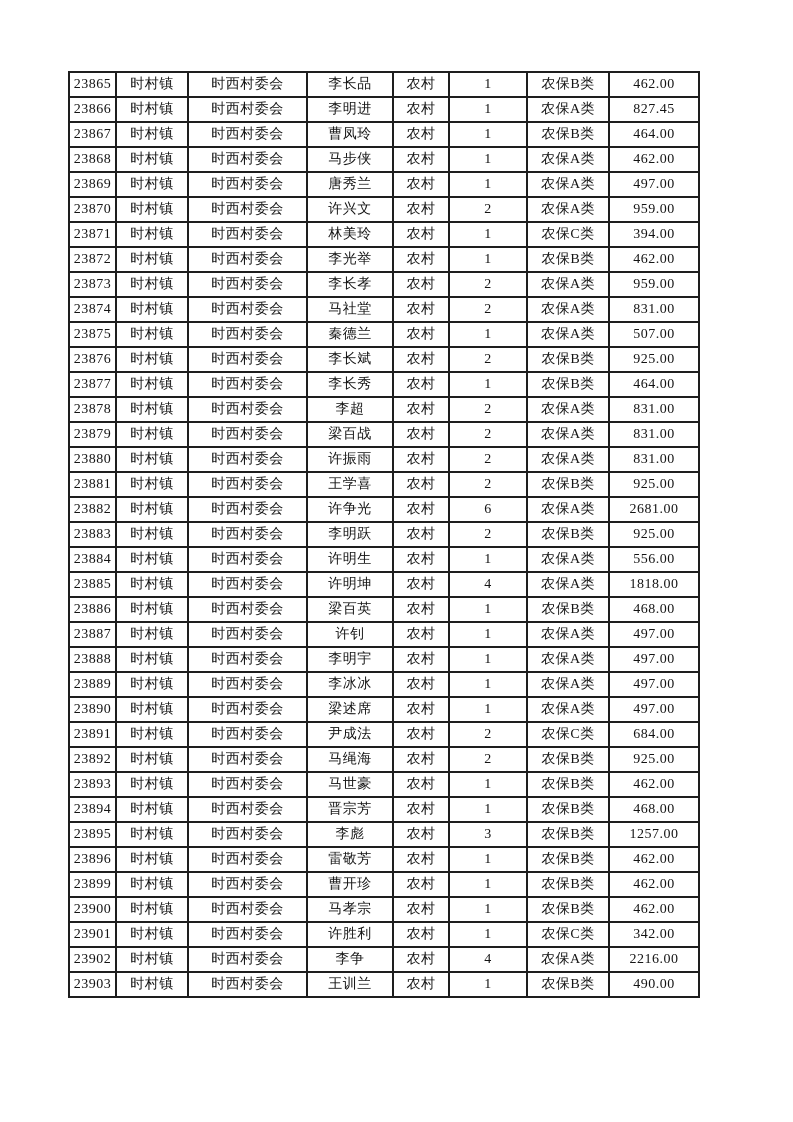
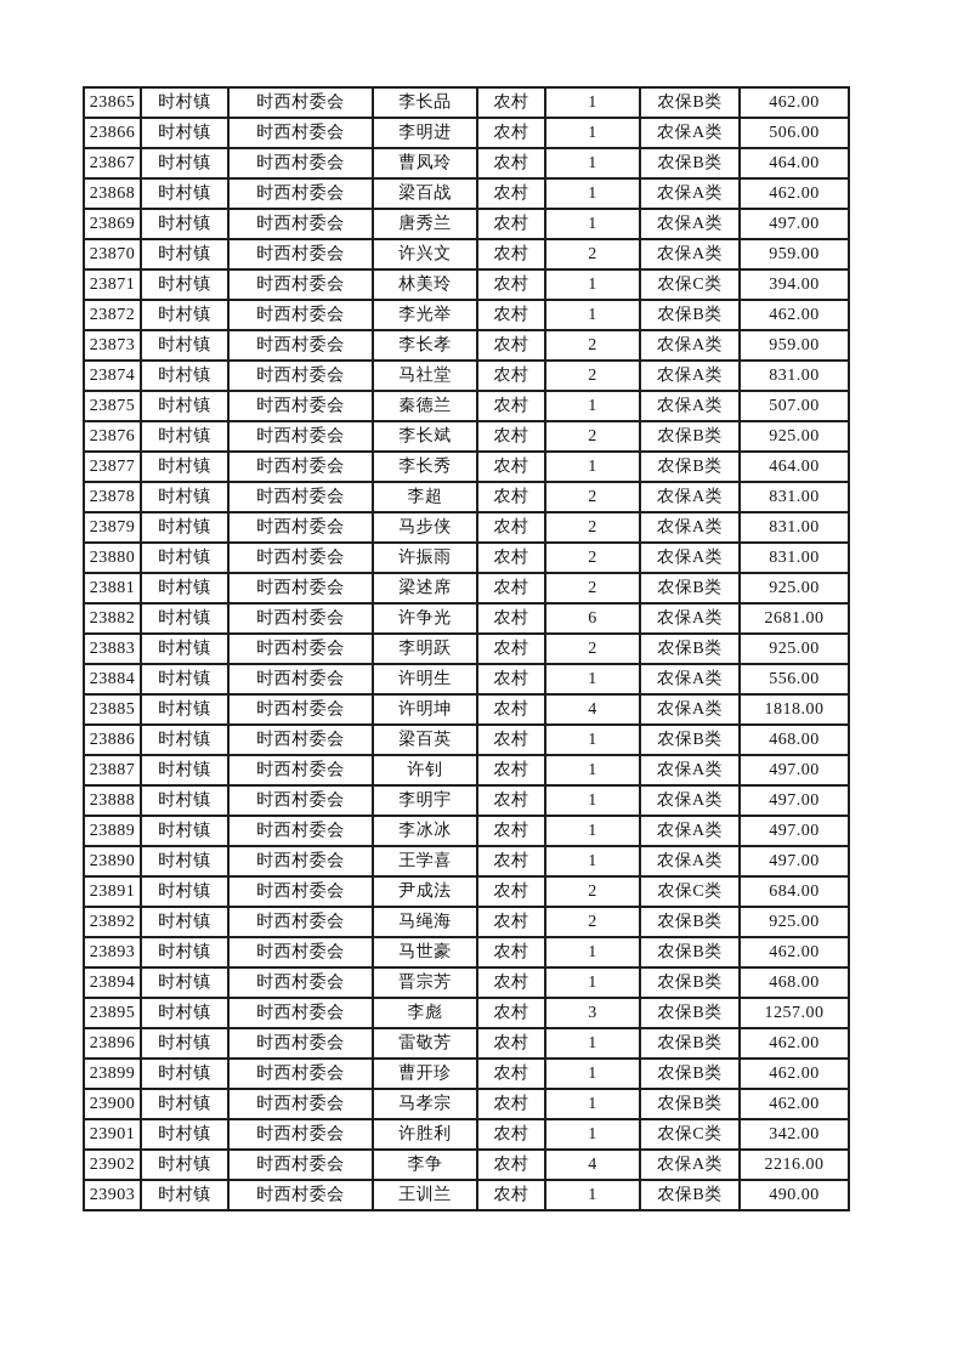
  23865	时村镇	时西村委会	李长品	农村	1	农保B类	462.00
- 23866	时村镇	时西村委会	李明进	农村	1	农保A类	827.45
+ 23866	时村镇	时西村委会	李明进	农村	1	农保A类	506.00
  23867	时村镇	时西村委会	曹凤玲	农村	1	农保B类	464.00
- 23868	时村镇	时西村委会	马步侠	农村	1	农保A类	462.00
+ 23868	时村镇	时西村委会	梁百战	农村	1	农保A类	462.00
  23869	时村镇	时西村委会	唐秀兰	农村	1	农保A类	497.00
  23870	时村镇	时西村委会	许兴文	农村	2	农保A类	959.00
  23871	时村镇	时西村委会	林美玲	农村	1	农保C类	394.00
  23872	时村镇	时西村委会	李光举	农村	1	农保B类	462.00
  23873	时村镇	时西村委会	李长孝	农村	2	农保A类	959.00
  23874	时村镇	时西村委会	马社堂	农村	2	农保A类	831.00
  23875	时村镇	时西村委会	秦德兰	农村	1	农保A类	507.00
  23876	时村镇	时西村委会	李长斌	农村	2	农保B类	925.00
  23877	时村镇	时西村委会	李长秀	农村	1	农保B类	464.00
  23878	时村镇	时西村委会	李超	农村	2	农保A类	831.00
- 23879	时村镇	时西村委会	梁百战	农村	2	农保A类	831.00
+ 23879	时村镇	时西村委会	马步侠	农村	2	农保A类	831.00
  23880	时村镇	时西村委会	许振雨	农村	2	农保A类	831.00
- 23881	时村镇	时西村委会	王学喜	农村	2	农保B类	925.00
+ 23881	时村镇	时西村委会	梁述席	农村	2	农保B类	925.00
  23882	时村镇	时西村委会	许争光	农村	6	农保A类	2681.00
  23883	时村镇	时西村委会	李明跃	农村	2	农保B类	925.00
  23884	时村镇	时西村委会	许明生	农村	1	农保A类	556.00
  23885	时村镇	时西村委会	许明坤	农村	4	农保A类	1818.00
  23886	时村镇	时西村委会	梁百英	农村	1	农保B类	468.00
  23887	时村镇	时西村委会	许钊	农村	1	农保A类	497.00
  23888	时村镇	时西村委会	李明宇	农村	1	农保A类	497.00
  23889	时村镇	时西村委会	李冰冰	农村	1	农保A类	497.00
- 23890	时村镇	时西村委会	梁述席	农村	1	农保A类	497.00
+ 23890	时村镇	时西村委会	王学喜	农村	1	农保A类	497.00
  23891	时村镇	时西村委会	尹成法	农村	2	农保C类	684.00
  23892	时村镇	时西村委会	马绳海	农村	2	农保B类	925.00
  23893	时村镇	时西村委会	马世豪	农村	1	农保B类	462.00
  23894	时村镇	时西村委会	晋宗芳	农村	1	农保B类	468.00
  23895	时村镇	时西村委会	李彪	农村	3	农保B类	1257.00
  23896	时村镇	时西村委会	雷敬芳	农村	1	农保B类	462.00
  23899	时村镇	时西村委会	曹开珍	农村	1	农保B类	462.00
  23900	时村镇	时西村委会	马孝宗	农村	1	农保B类	462.00
  23901	时村镇	时西村委会	许胜利	农村	1	农保C类	342.00
  23902	时村镇	时西村委会	李争	农村	4	农保A类	2216.00
  23903	时村镇	时西村委会	王训兰	农村	1	农保B类	490.00
